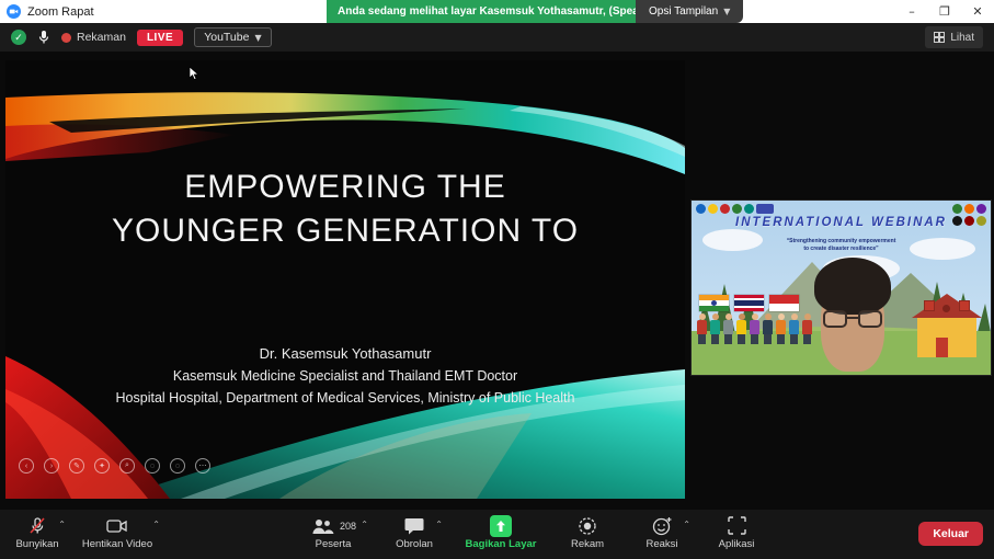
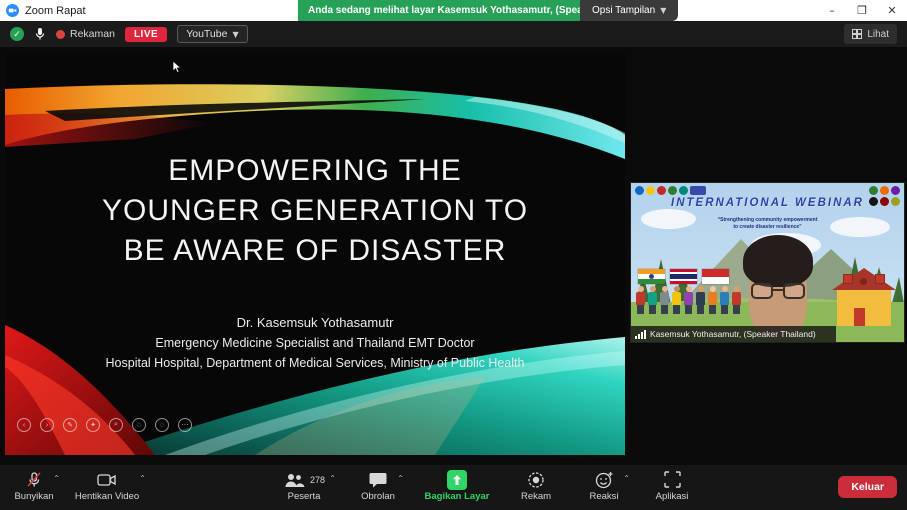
  Zoom Rapat
  Anda sedang melihat layar Kasemsuk Yothasamutr, (Spe
  Opsi Tampilan
  ▼
  –
  ❐
  ✕
  ✓
  Rekaman
  LIVE
  YouTube
  ▼
  Lihat
  EMPOWERING THE
  YOUNGER GENERATION TO
+ BE AWARE OF DISASTER
  Dr. Kasemsuk Yothasamutr
- Kasemsuk Medicine Specialist and Thailand EMT Doctor
+ Emergency Medicine Specialist and Thailand EMT Doctor
  Hospital Hospital, Department of Medical Services, Ministry of Public Health
  INTERNATIONAL WEBINAR
+ Kasemsuk Yothasamutr, (Speaker Thailand)
  Bunyikan
  ⌃
  Hentikan Video
  ⌃
- 208
+ 278
  Peserta
  ⌃
  Obrolan
  ⌃
  Bagikan Layar
  Rekam
  Reaksi
  ⌃
  Aplikasi
  Keluar
